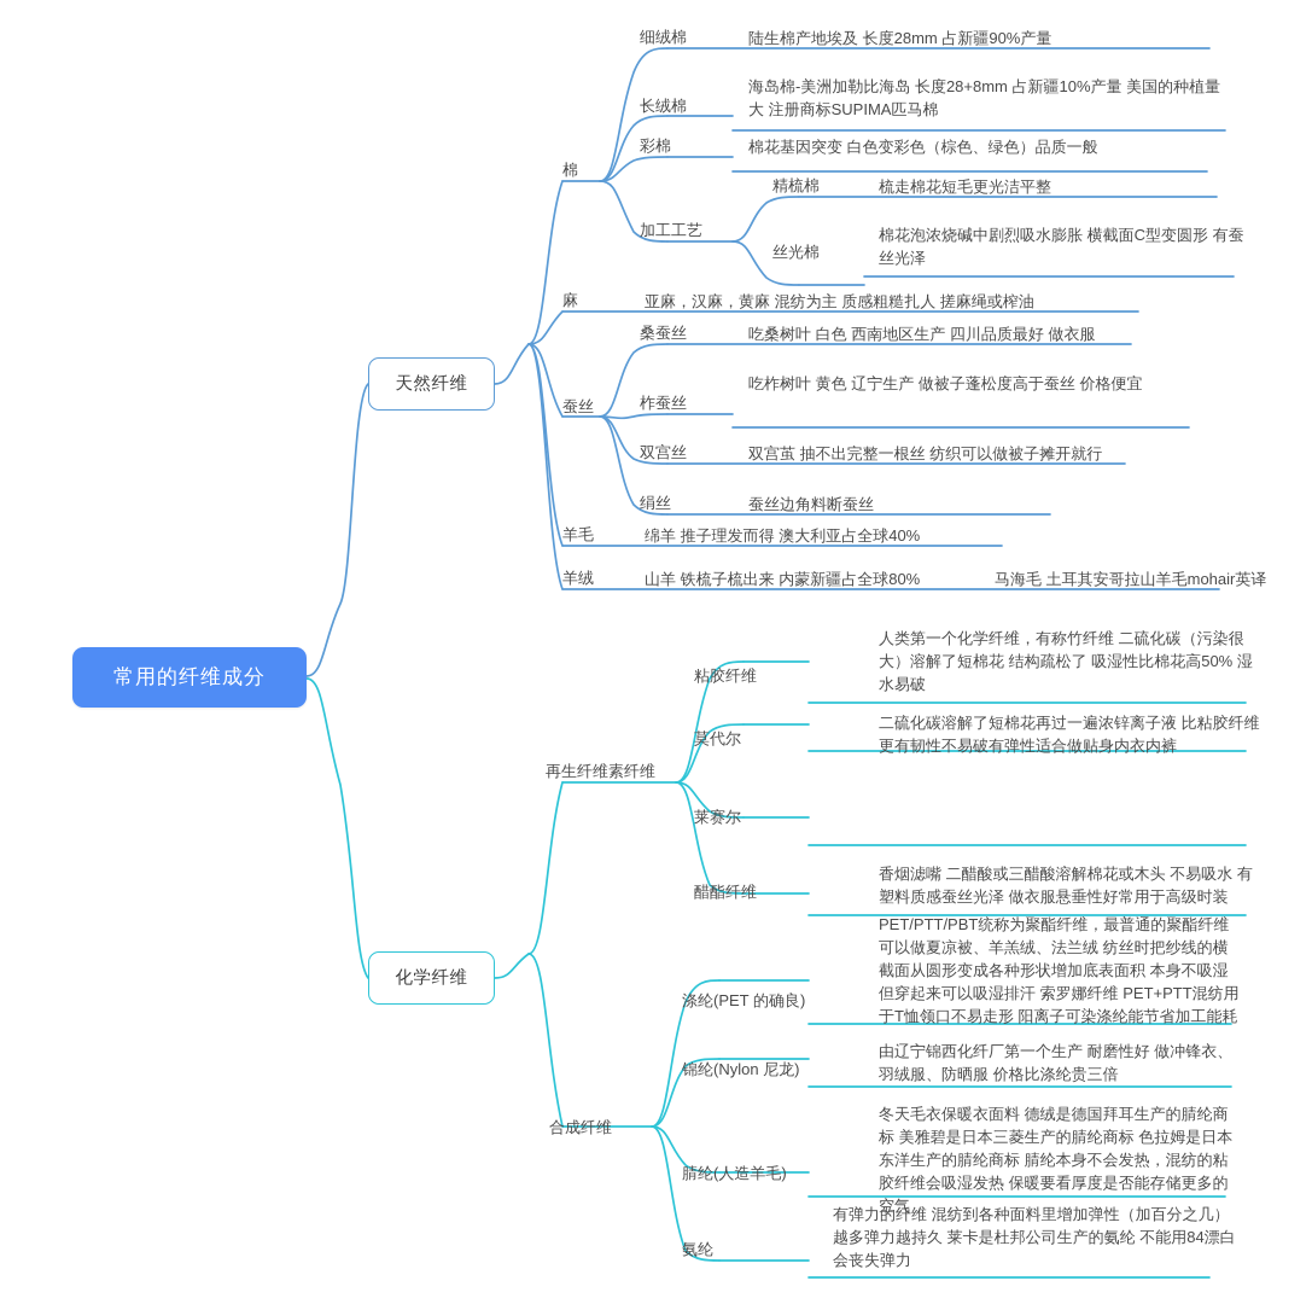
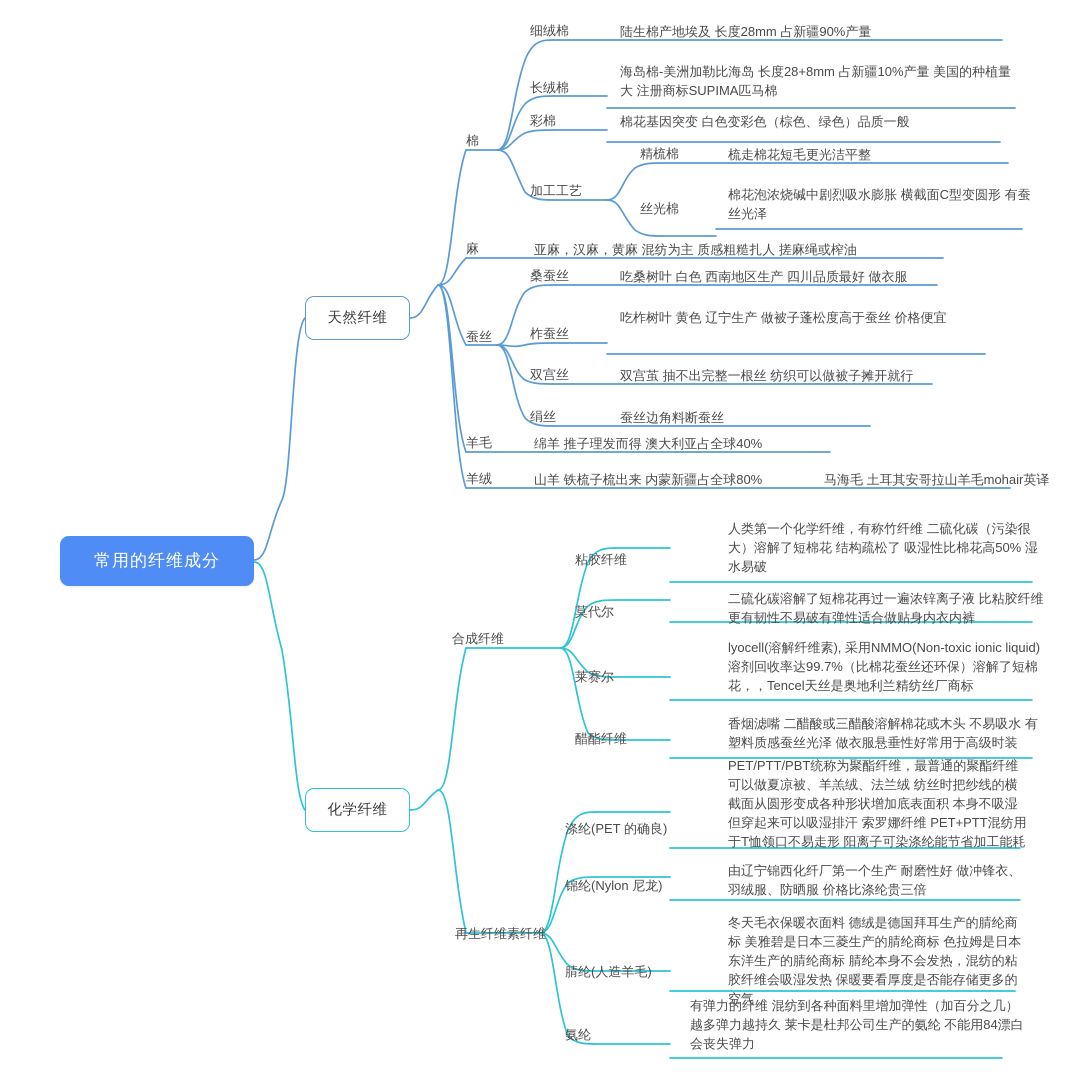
  常用的纤维成分
  天然纤维
  化学纤维
  棉
  细绒棉
  陆生棉产地埃及 长度28mm 占新疆90%产量
  长绒棉
  海岛棉-美洲加勒比海岛 长度28+8mm 占新疆10%产量 美国的种植量大 注册商标SUPIMA匹马棉
  彩棉
  棉花基因突变 白色变彩色（棕色、绿色）品质一般
  加工工艺
  精梳棉
  梳走棉花短毛更光洁平整
  丝光棉
  棉花泡浓烧碱中剧烈吸水膨胀 横截面C型变圆形 有蚕丝光泽
  麻
  亚麻，汉麻，黄麻 混纺为主 质感粗糙扎人 搓麻绳或榨油
  蚕丝
  桑蚕丝
  吃桑树叶 白色 西南地区生产 四川品质最好 做衣服
  柞蚕丝
  吃柞树叶 黄色 辽宁生产 做被子蓬松度高于蚕丝 价格便宜
  双宫丝
  双宫茧 抽不出完整一根丝 纺织可以做被子摊开就行
  绢丝
  蚕丝边角料断蚕丝
  羊毛
  绵羊 推子理发而得 澳大利亚占全球40%
  羊绒
  山羊 铁梳子梳出来 内蒙新疆占全球80%
  马海毛 土耳其安哥拉山羊毛mohair英译
- 再生纤维素纤维
+ 合成纤维
  粘胶纤维
  人类第一个化学纤维，有称竹纤维 二硫化碳（污染很大）溶解了短棉花 结构疏松了 吸湿性比棉花高50% 湿水易破
  莫代尔
  二硫化碳溶解了短棉花再过一遍浓锌离子液 比粘胶纤维更有韧性不易破有弹性适合做贴身内衣内裤
  莱赛尔
+ lyocell(溶解纤维素), 采用NMMO(Non-toxic ionic liquid)溶剂回收率达99.7%（比棉花蚕丝还环保）溶解了短棉花，，Tencel天丝是奥地利兰精纺丝厂商标
  醋酯纤维
  香烟滤嘴 二醋酸或三醋酸溶解棉花或木头 不易吸水 有塑料质感蚕丝光泽 做衣服悬垂性好常用于高级时装
- 合成纤维
+ 再生纤维素纤维
  涤纶(PET 的确良)
  PET/PTT/PBT统称为聚酯纤维，最普通的聚酯纤维 可以做夏凉被、羊羔绒、法兰绒 纺丝时把纱线的横截面从圆形变成各种形状增加底表面积 本身不吸湿 但穿起来可以吸湿排汗 索罗娜纤维 PET+PTT混纺用于T恤领口不易走形 阳离子可染涤纶能节省加工能耗
  锦纶(Nylon 尼龙)
  由辽宁锦西化纤厂第一个生产 耐磨性好 做冲锋衣、羽绒服、防晒服 价格比涤纶贵三倍
  腈纶(人造羊毛)
  冬天毛衣保暖衣面料 德绒是德国拜耳生产的腈纶商标 美雅碧是日本三菱生产的腈纶商标 色拉姆是日本东洋生产的腈纶商标 腈纶本身不会发热，混纺的粘胶纤维会吸湿发热 保暖要看厚度是否能存储更多的空气
  氨纶
  有弹力的纤维 混纺到各种面料里增加弹性（加百分之几） 越多弹力越持久 莱卡是杜邦公司生产的氨纶 不能用84漂白会丧失弹力
